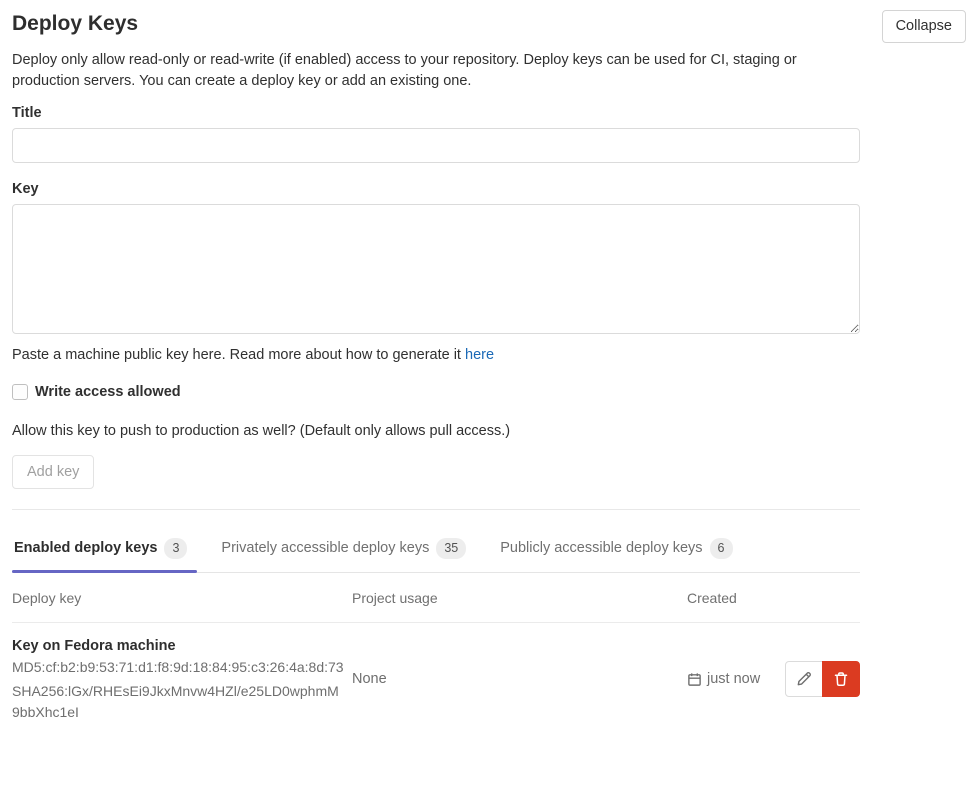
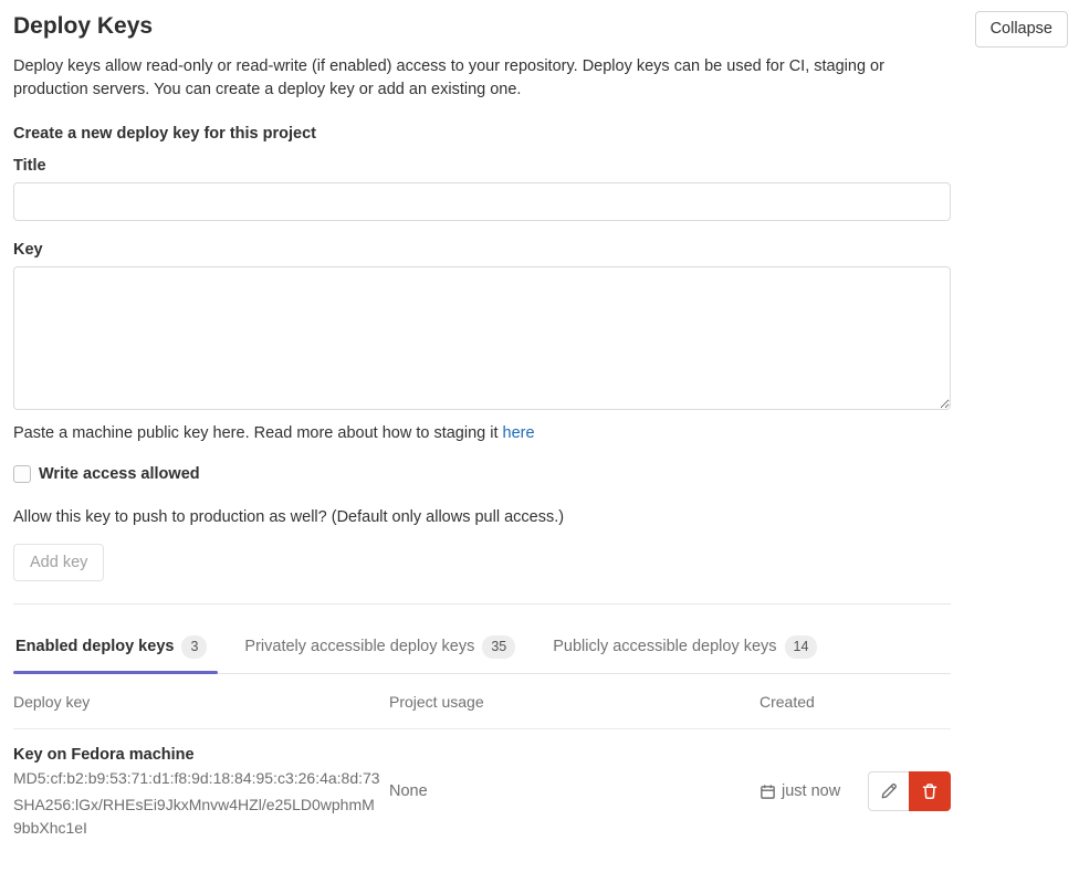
  Deploy Keys
  Collapse
- Deploy only allow read-only or read-write (if enabled) access to your repository. Deploy keys can be used for CI, staging or production servers. You can create a deploy key or add an existing one.
+ Deploy keys allow read-only or read-write (if enabled) access to your repository. Deploy keys can be used for CI, staging or production servers. You can create a deploy key or add an existing one.
+ Create a new deploy key for this project
  Title
  Key
- Paste a machine public key here. Read more about how to generate it here
+ Paste a machine public key here. Read more about how to staging it here
  Write access allowed
  Allow this key to push to production as well? (Default only allows pull access.)
  Add key
  Enabled deploy keys
  3
  Privately accessible deploy keys
  35
  Publicly accessible deploy keys
- 6
+ 14
  Deploy key
  Project usage
  Created
  Key on Fedora machine
  MD5:cf:b2:b9:53:71:d1:f8:9d:18:84:95:c3:26:4a:8d:73
  SHA256:lGx/RHEsEi9JkxMnvw4HZl/e25LD0wphmM9bbXhc1eI
  None
  just now
